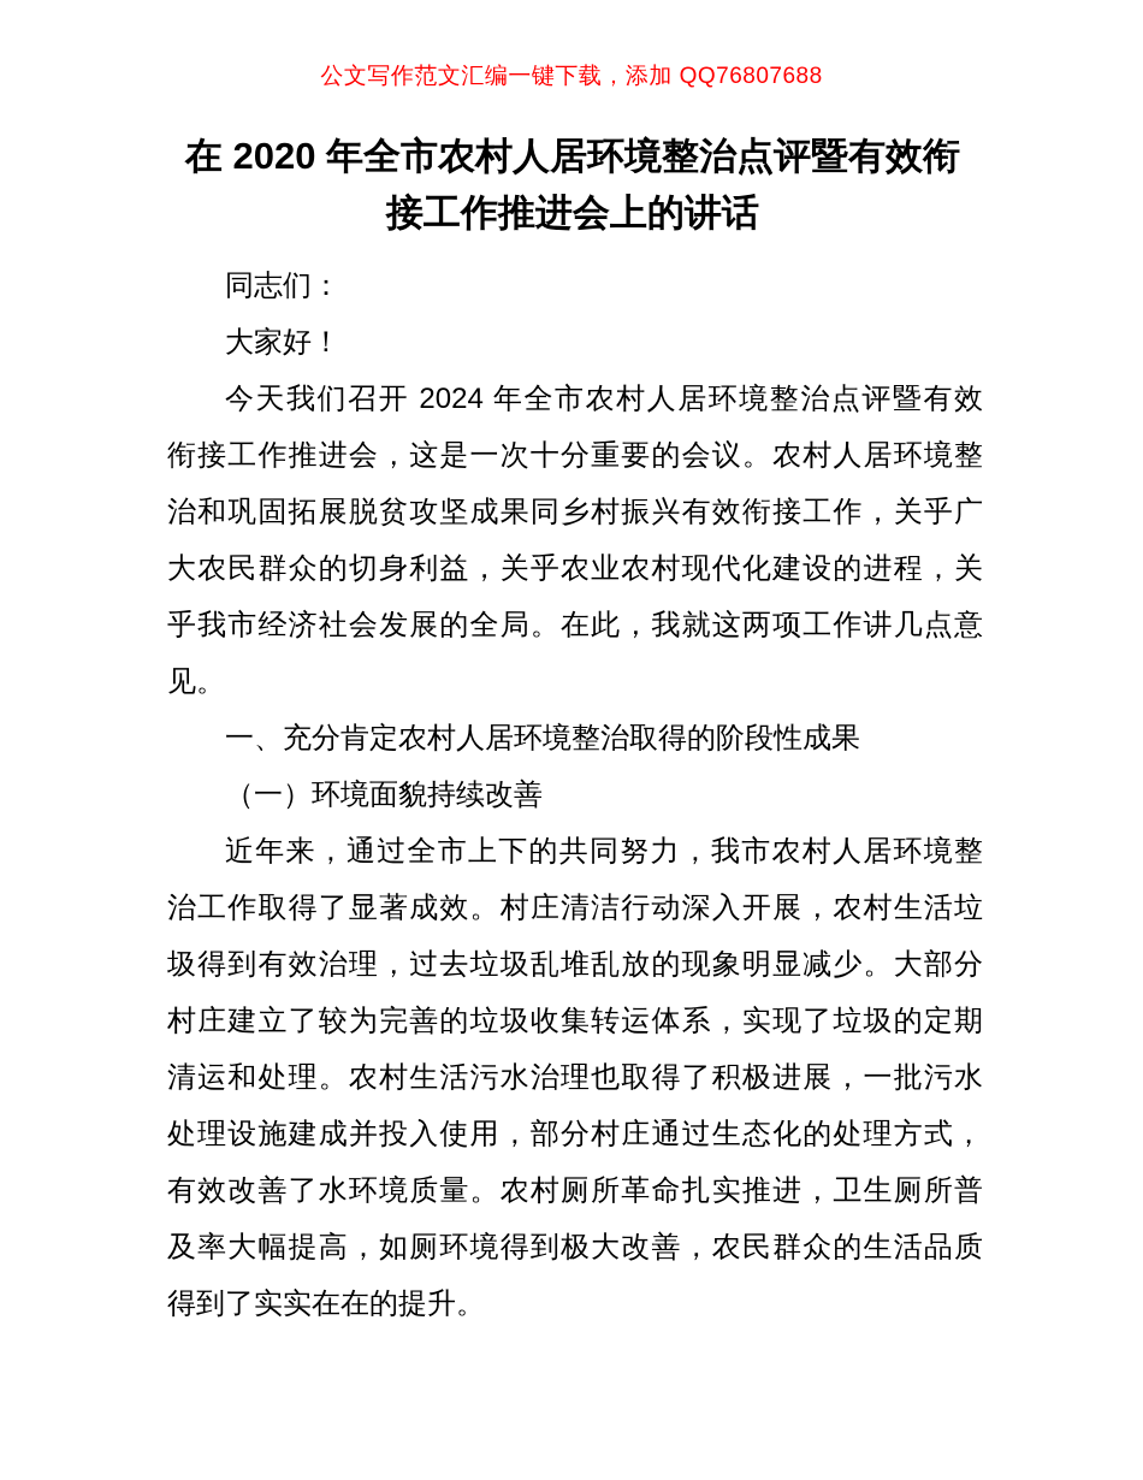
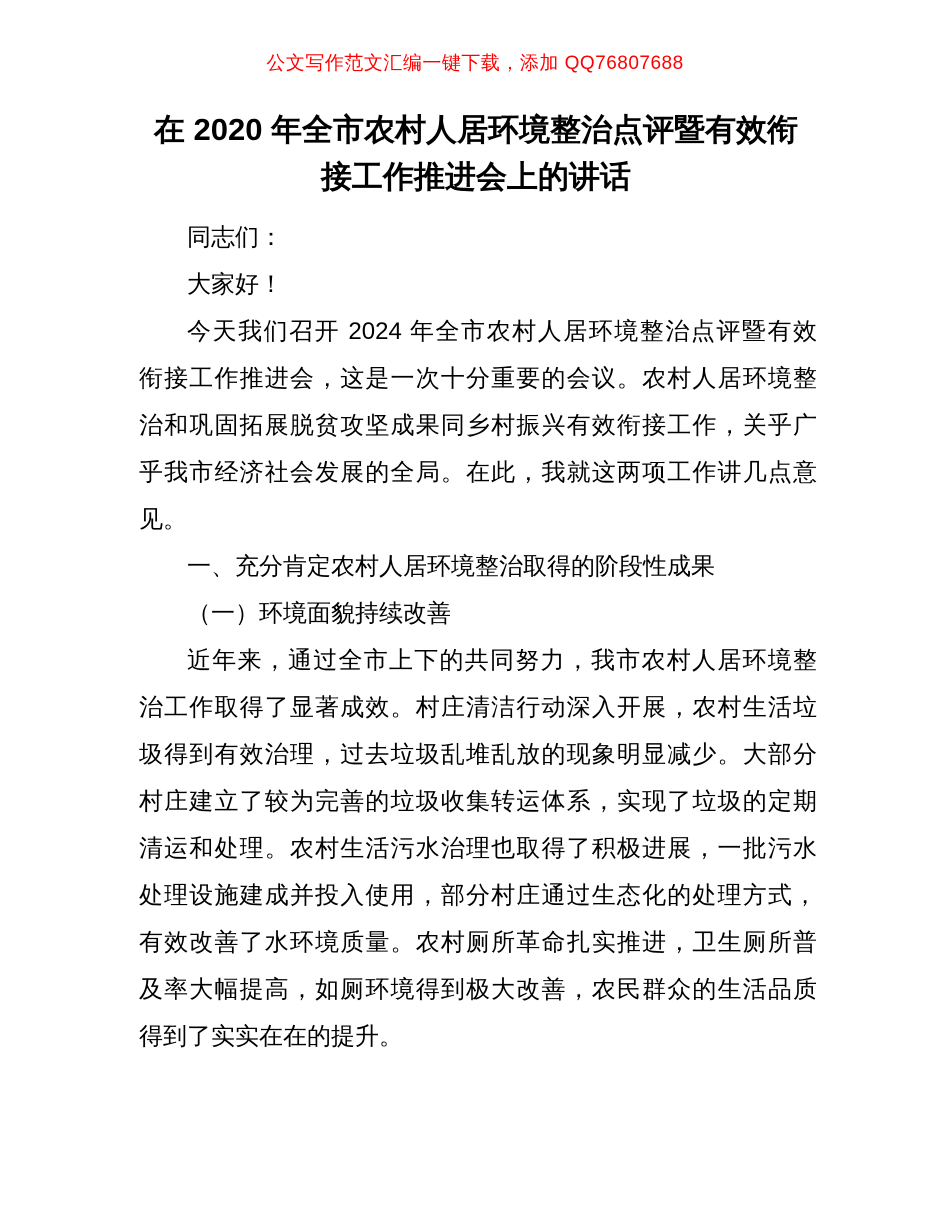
  公文写作范文汇编一键下载，添加 QQ76807688
  在 2020 年全市农村人居环境整治点评暨有效衔
  接工作推进会上的讲话
  同志们：
  大家好！
  今天我们召开 2024 年全市农村人居环境整治点评暨有效
  衔接工作推进会，这是一次十分重要的会议。农村人居环境整
  治和巩固拓展脱贫攻坚成果同乡村振兴有效衔接工作，关乎广
- 大农民群众的切身利益，关乎农业农村现代化建设的进程，关
  乎我市经济社会发展的全局。在此，我就这两项工作讲几点意
  见。
  一、充分肯定农村人居环境整治取得的阶段性成果
  （一）环境面貌持续改善
  近年来，通过全市上下的共同努力，我市农村人居环境整
  治工作取得了显著成效。村庄清洁行动深入开展，农村生活垃
  圾得到有效治理，过去垃圾乱堆乱放的现象明显减少。大部分
  村庄建立了较为完善的垃圾收集转运体系，实现了垃圾的定期
  清运和处理。农村生活污水治理也取得了积极进展，一批污水
  处理设施建成并投入使用，部分村庄通过生态化的处理方式，
  有效改善了水环境质量。农村厕所革命扎实推进，卫生厕所普
  及率大幅提高，如厕环境得到极大改善，农民群众的生活品质
  得到了实实在在的提升。
